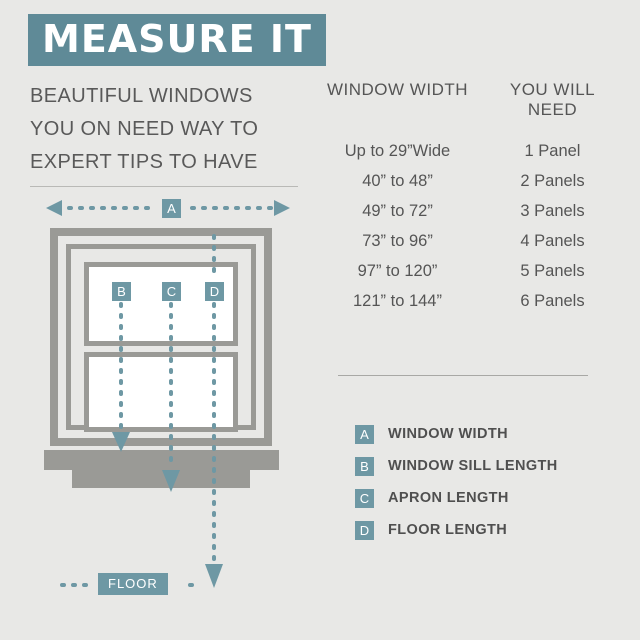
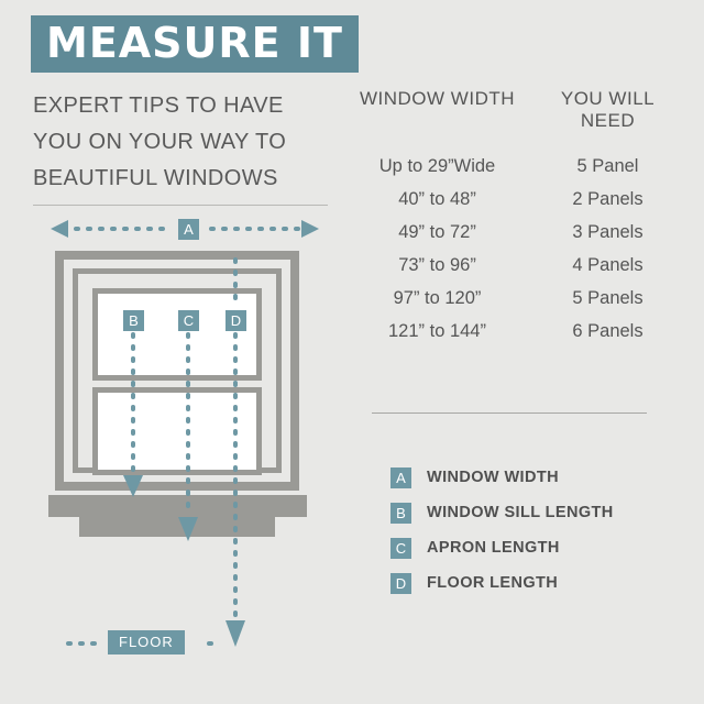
  MEASURE IT
- BEAUTIFUL WINDOWS
+ EXPERT TIPS TO HAVE
- YOU ON NEED WAY TO
+ YOU ON YOUR WAY TO
- EXPERT TIPS TO HAVE
+ BEAUTIFUL WINDOWS
  WINDOW WIDTH
  YOU WILL NEED
  Up to 29”Wide
- 1 Panel
+ 5 Panel
  40” to 48”
  2 Panels
  49” to 72”
  3 Panels
  73” to 96”
  4 Panels
  97” to 120”
  5 Panels
  121” to 144”
  6 Panels
  A
  WINDOW WIDTH
  B
  WINDOW SILL LENGTH
  C
  APRON LENGTH
  D
  FLOOR LENGTH
  A
  B
  C
  D
  FLOOR
